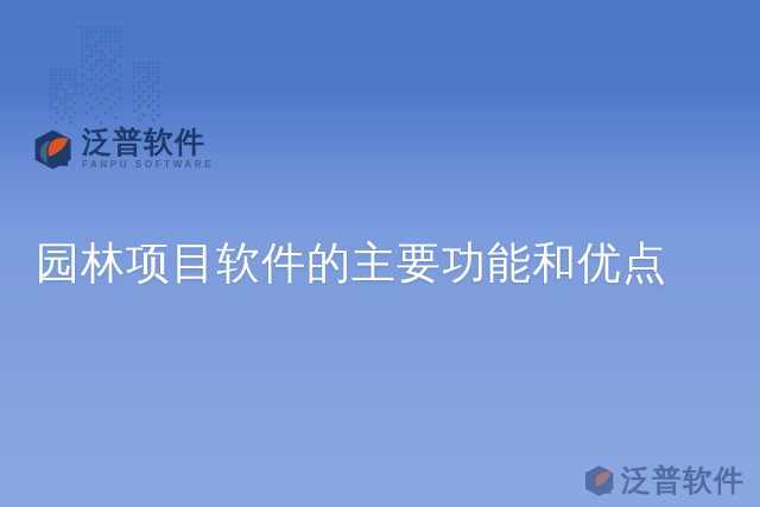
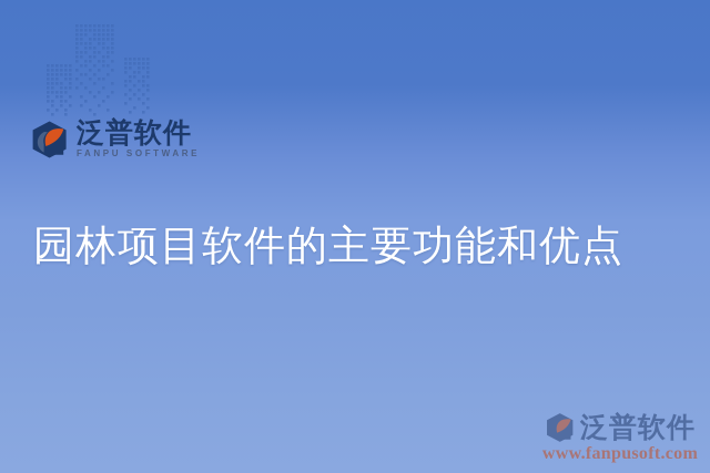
  泛普软件
  FANPU SOFTWARE
  园林项目软件的主要功能和优点
  泛普软件
+ www.fanpusoft.com
